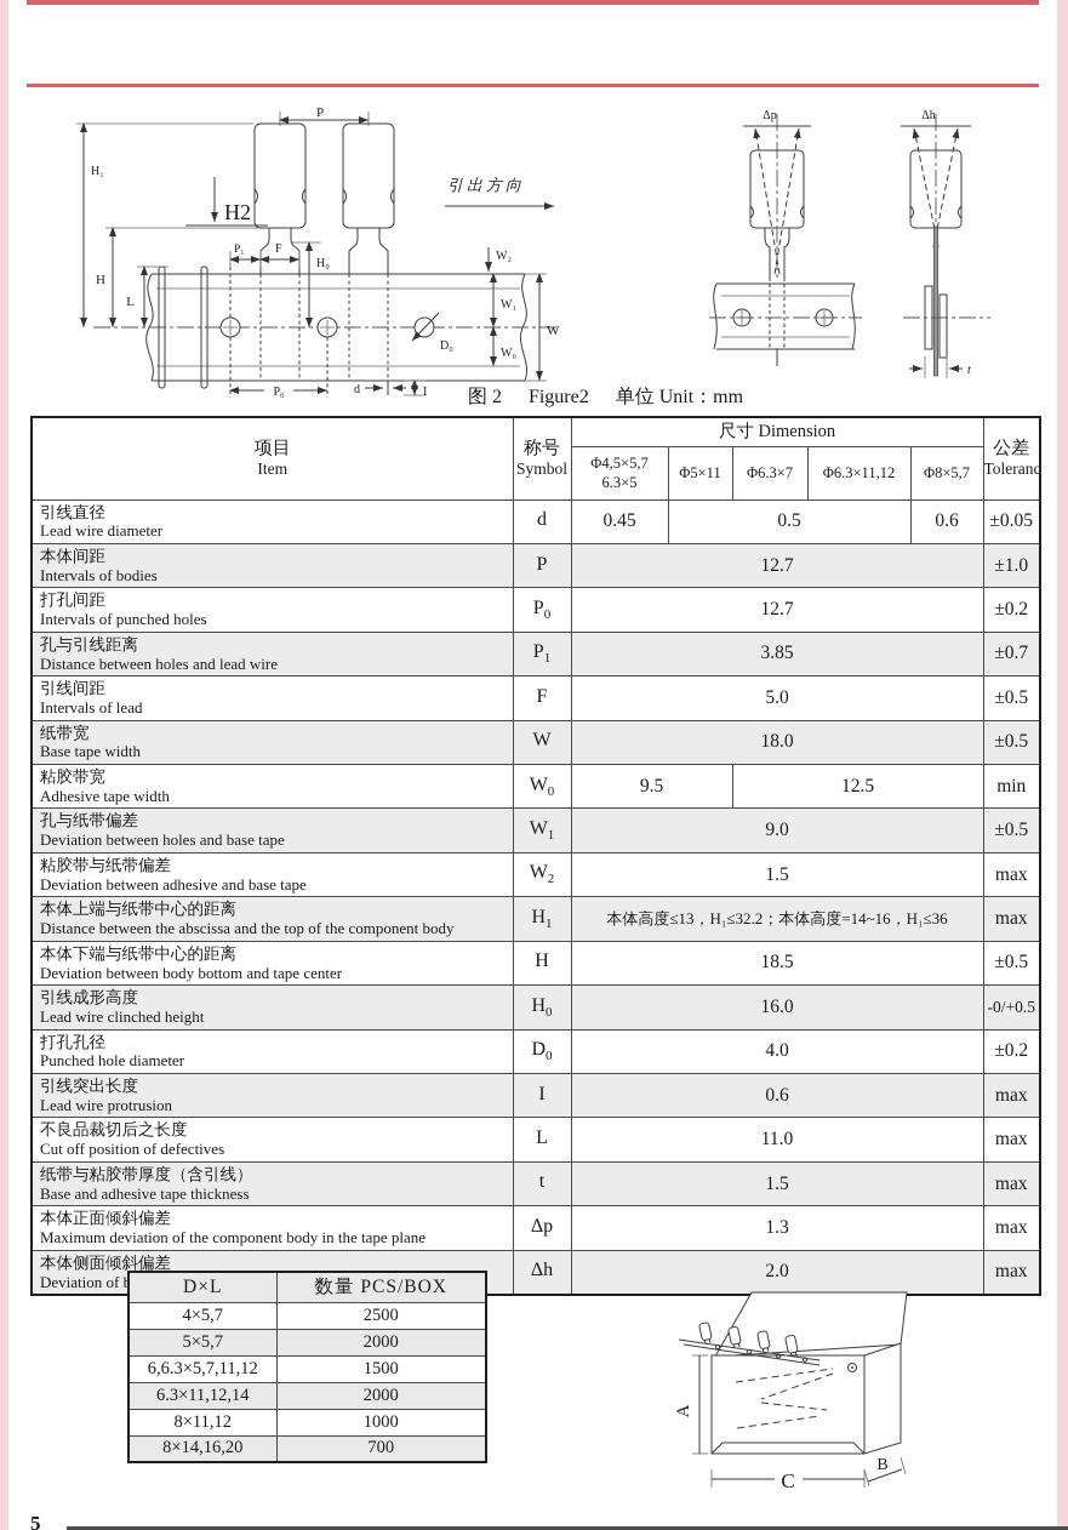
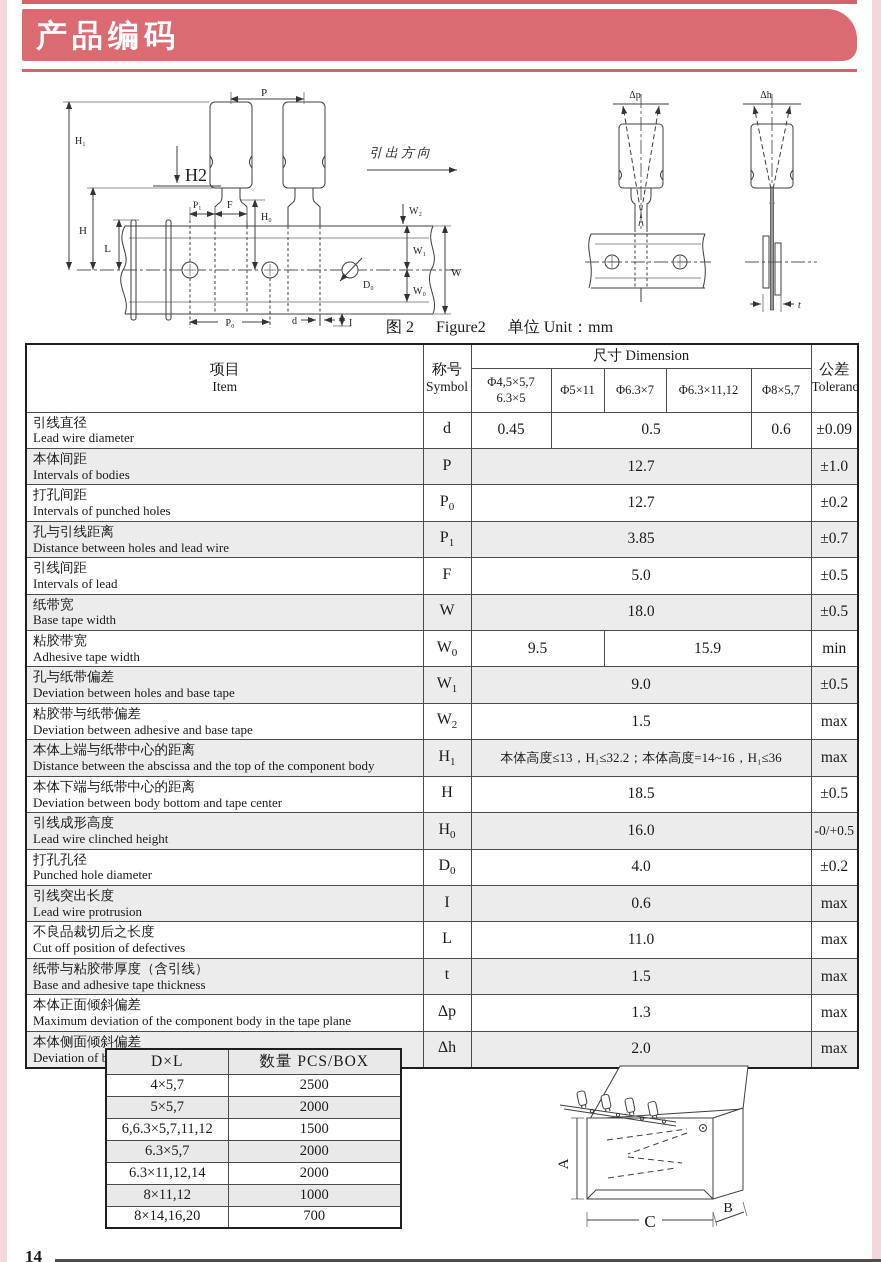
+ 产品编码
  P
  H₁
  H
  H2
  L
  H₀
  P₁
  F
  引出方向
  W₂
  W₁
  W₀
  W
  D₀
  P₀
  d
  I
  Δp
  Δh
  t
  图 2 Figure2 单位 Unit：mm
  项目 Item	称号 Symbol	尺寸 Dimension	公差 Toleranc
  Φ4,5×5,7 6.3×5	Φ5×11	Φ6.3×7	Φ6.3×11,12	Φ8×5,7
- 引线直径Lead wire diameter	d	0.45	0.5	0.6	±0.05
+ 引线直径Lead wire diameter	d	0.45	0.5	0.6	±0.09
  本体间距Intervals of bodies	P	12.7	±1.0
  打孔间距Intervals of punched holes	P0	12.7	±0.2
  孔与引线距离Distance between holes and lead wire	P1	3.85	±0.7
  引线间距Intervals of lead	F	5.0	±0.5
  纸带宽Base tape width	W	18.0	±0.5
- 粘胶带宽Adhesive tape width	W0	9.5	12.5	min
+ 粘胶带宽Adhesive tape width	W0	9.5	15.9	min
  孔与纸带偏差Deviation between holes and base tape	W1	9.0	±0.5
  粘胶带与纸带偏差Deviation between adhesive and base tape	W2	1.5	max
  本体上端与纸带中心的距离Distance between the abscissa and the top of the component body	H1	本体高度≤13，H₁≤32.2；本体高度=14~16，H₁≤36	max
  本体下端与纸带中心的距离Deviation between body bottom and tape center	H	18.5	±0.5
  引线成形高度Lead wire clinched height	H0	16.0	-0/+0.5
  打孔孔径Punched hole diameter	D0	4.0	±0.2
  引线突出长度Lead wire protrusion	I	0.6	max
  不良品裁切后之长度Cut off position of defectives	L	11.0	max
  纸带与粘胶带厚度（含引线）Base and adhesive tape thickness	t	1.5	max
  本体正面倾斜偏差Maximum deviation of the component body in the tape plane	Δp	1.3	max
  本体侧面倾斜偏差Deviation of b	Δh	2.0	max
  D×L	数量 PCS/BOX
  4×5,7	2500
  5×5,7	2000
  6,6.3×5,7,11,12	1500
+ 6.3×5,7	2000
  6.3×11,12,14	2000
  8×11,12	1000
  8×14,16,20	700
  C
  B
- 5
+ 14
